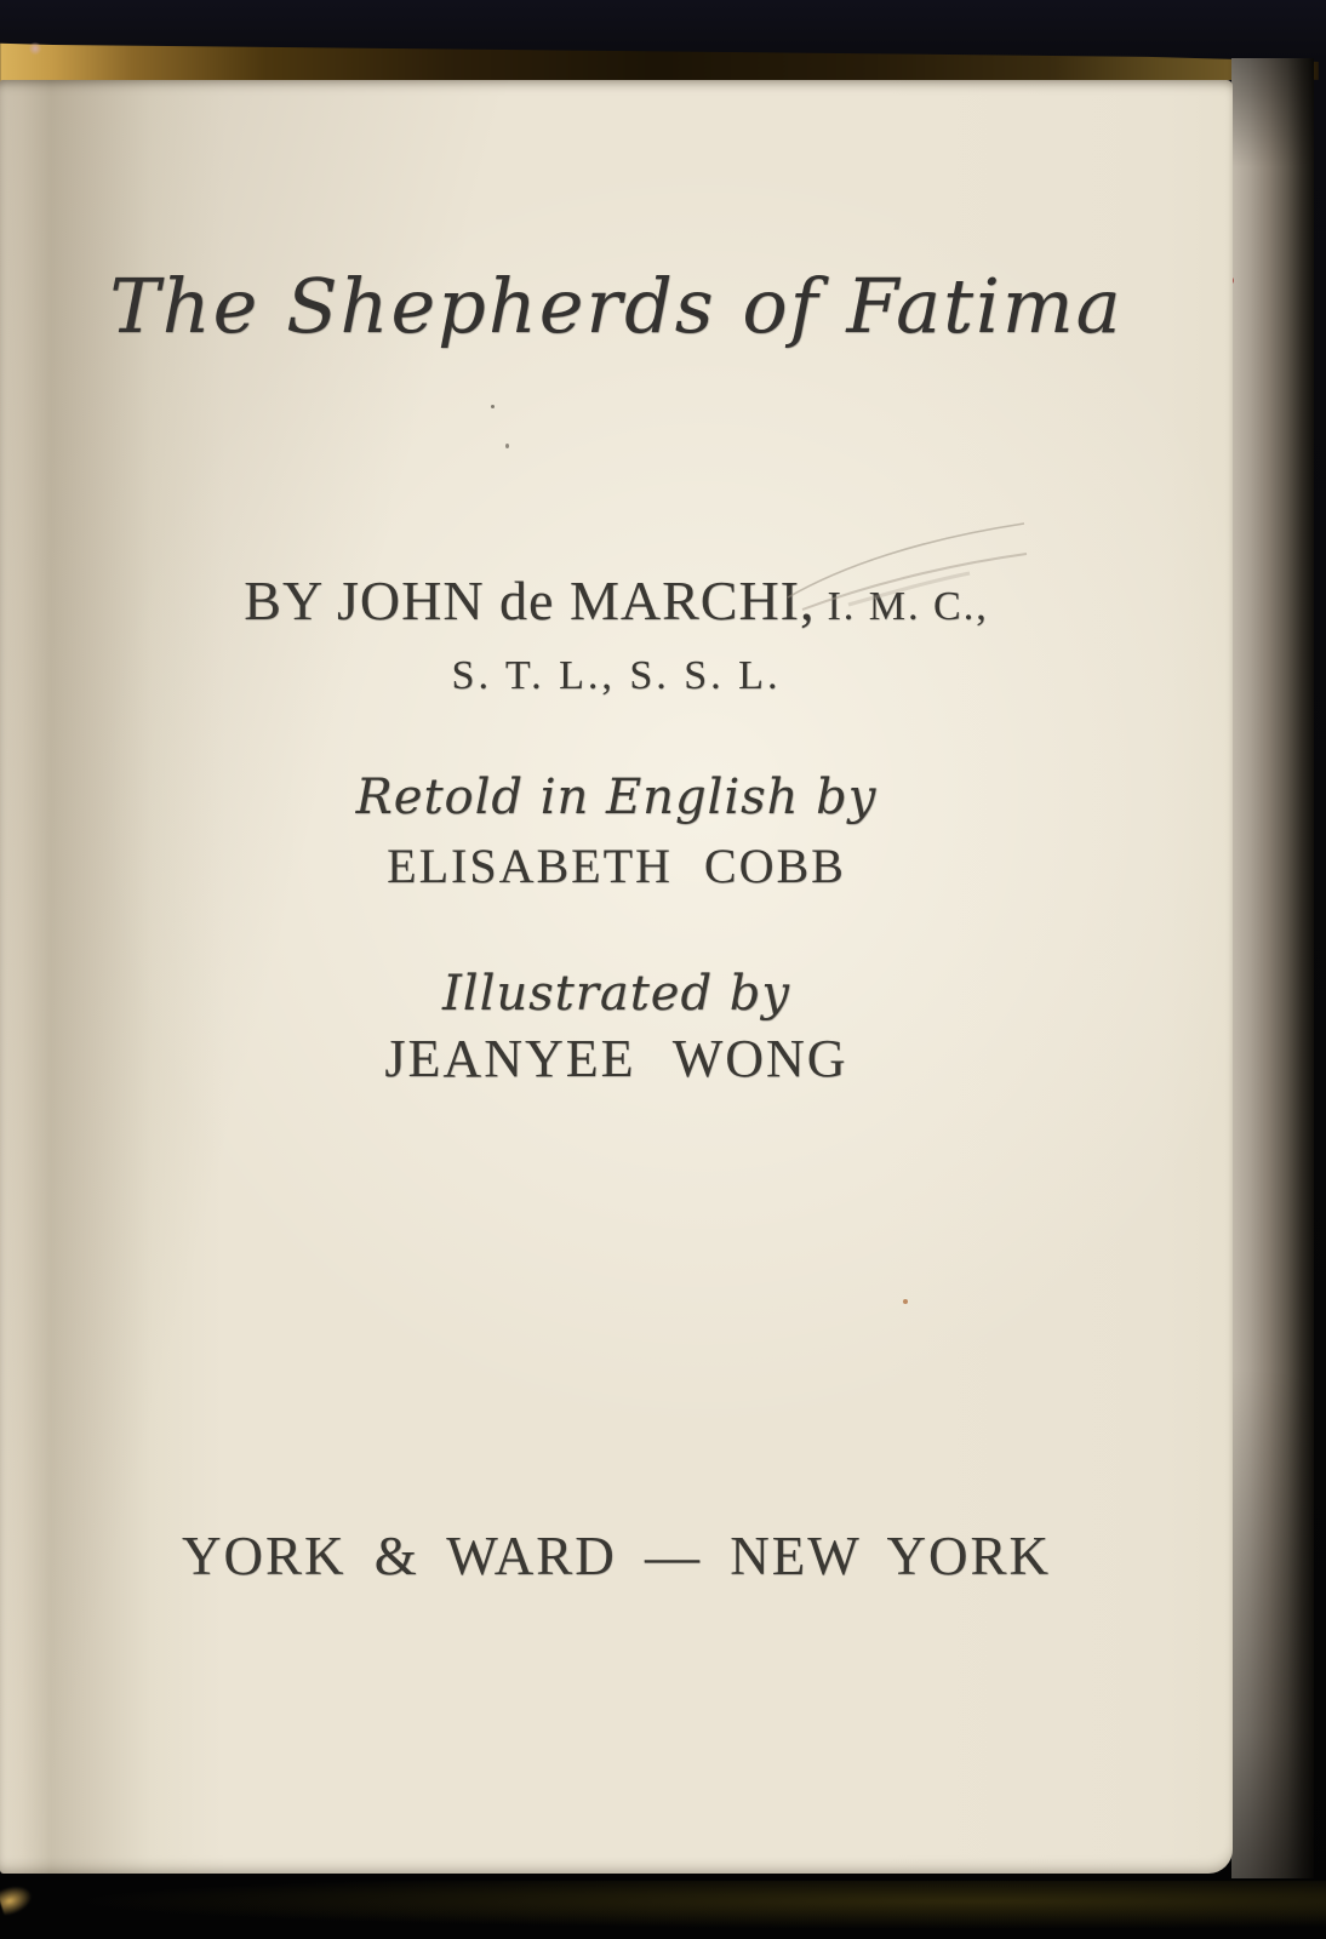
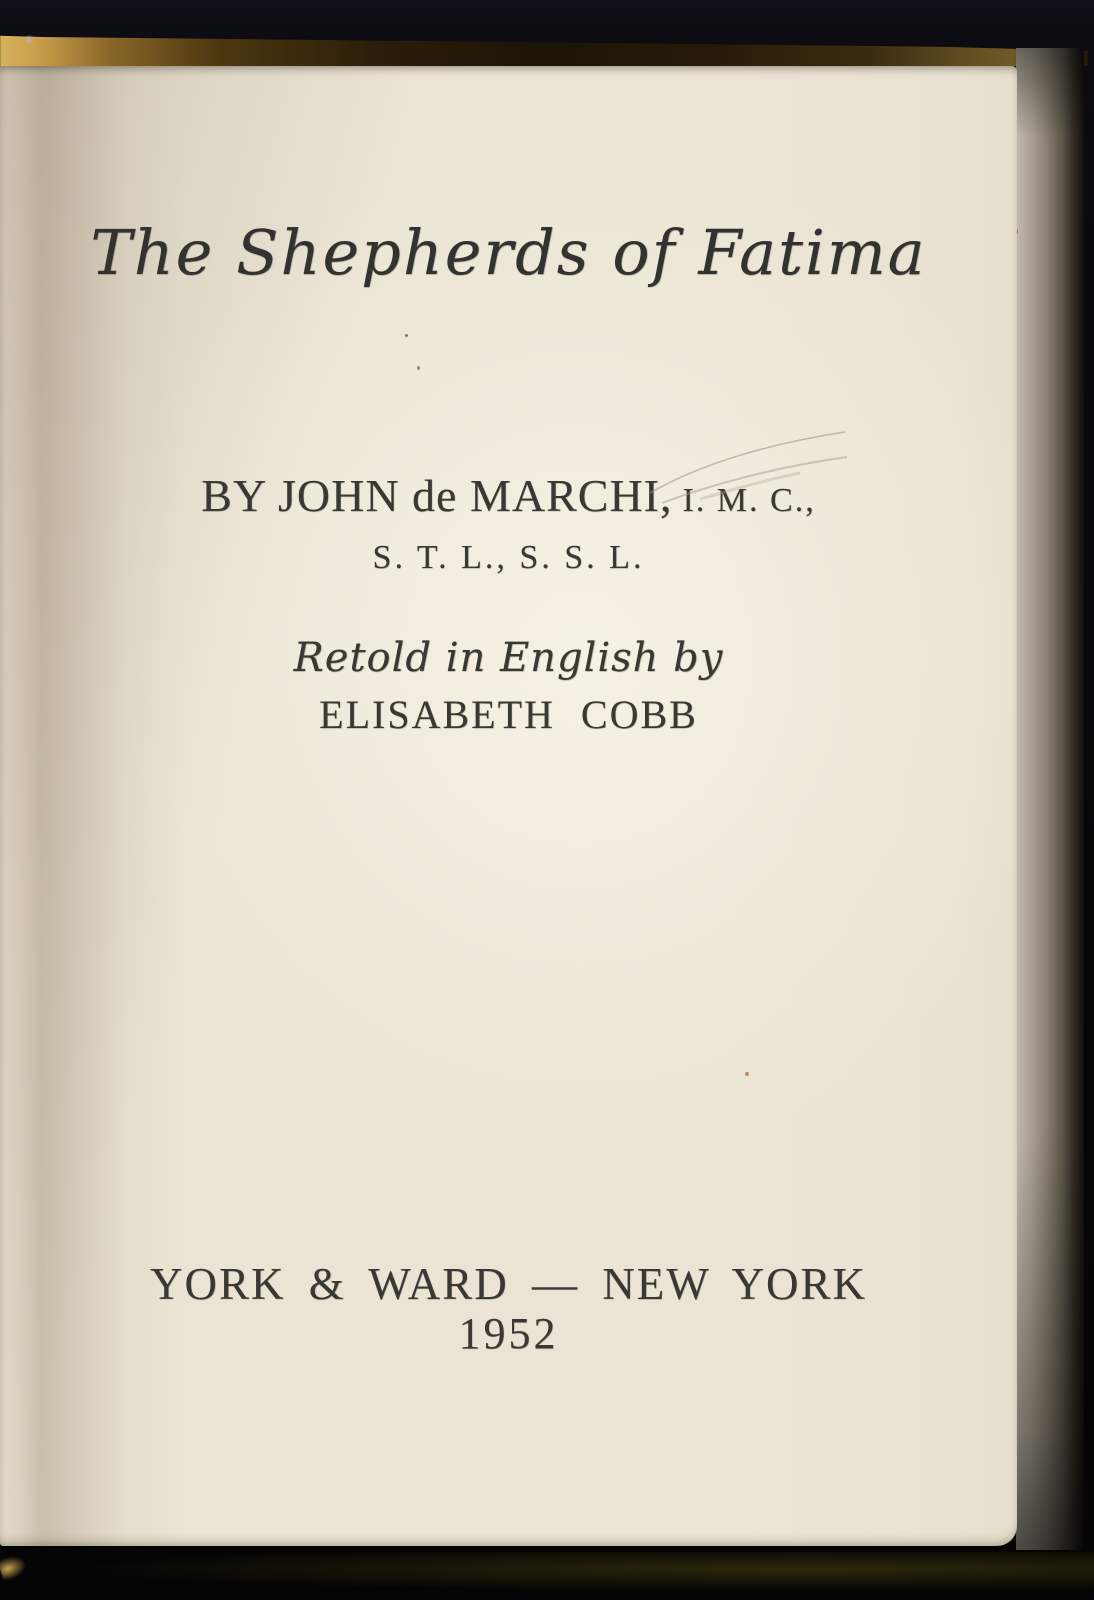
  The Shepherds of Fatima
  BY JOHN de MARCHI, I. M. C.,
  S. T. L., S. S. L.
  Retold in English by
  ELISABETH COBB
- Illustrated by
- JEANYEE WONG
  YORK & WARD — NEW YORK
+ 1952
